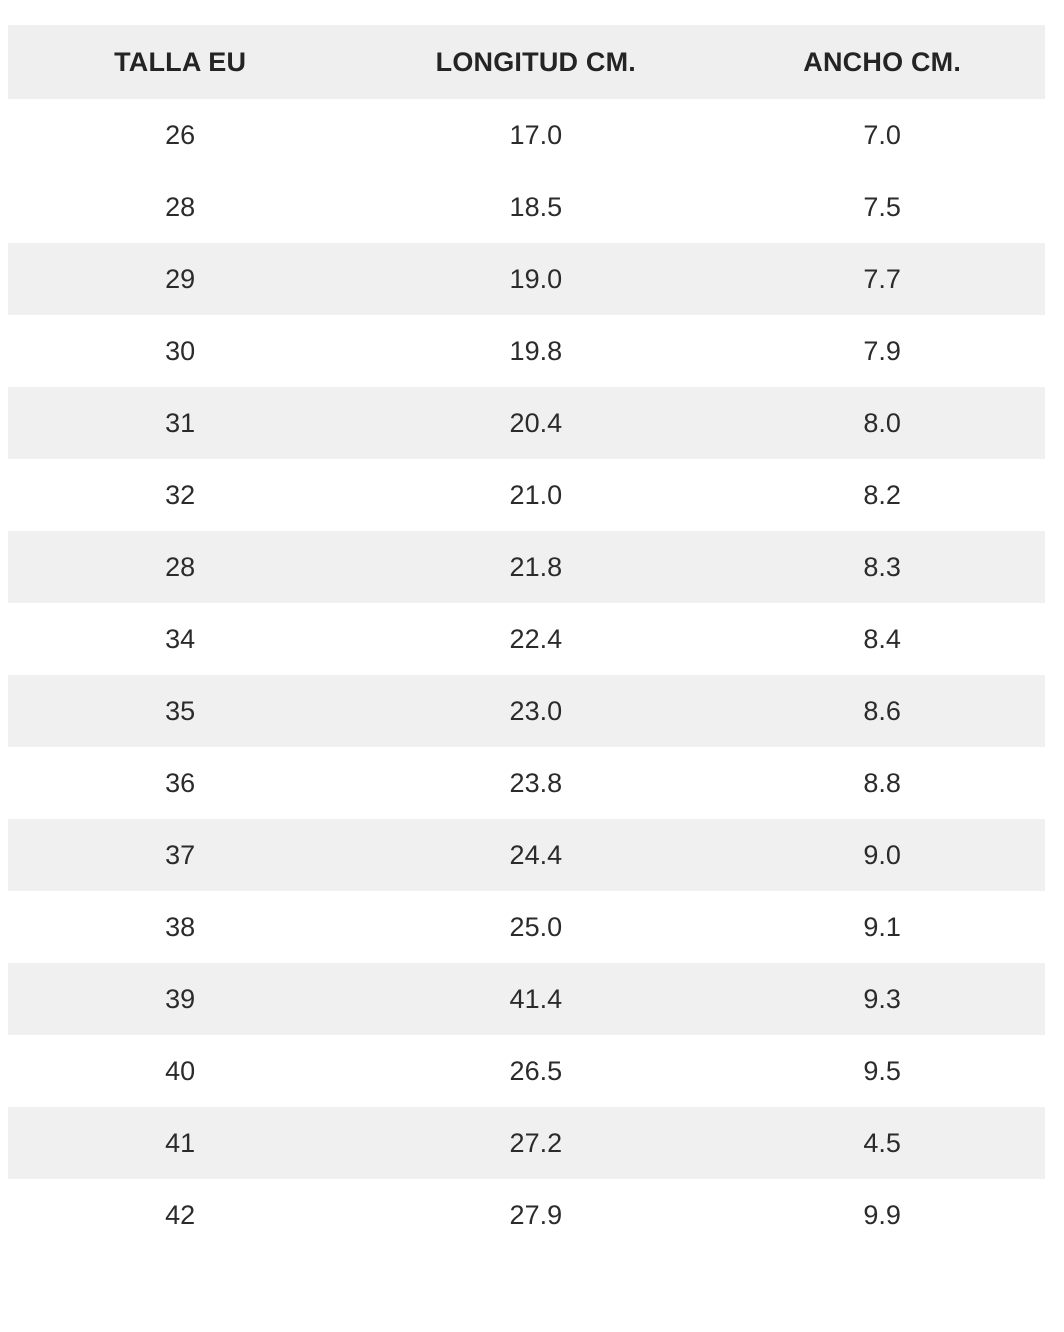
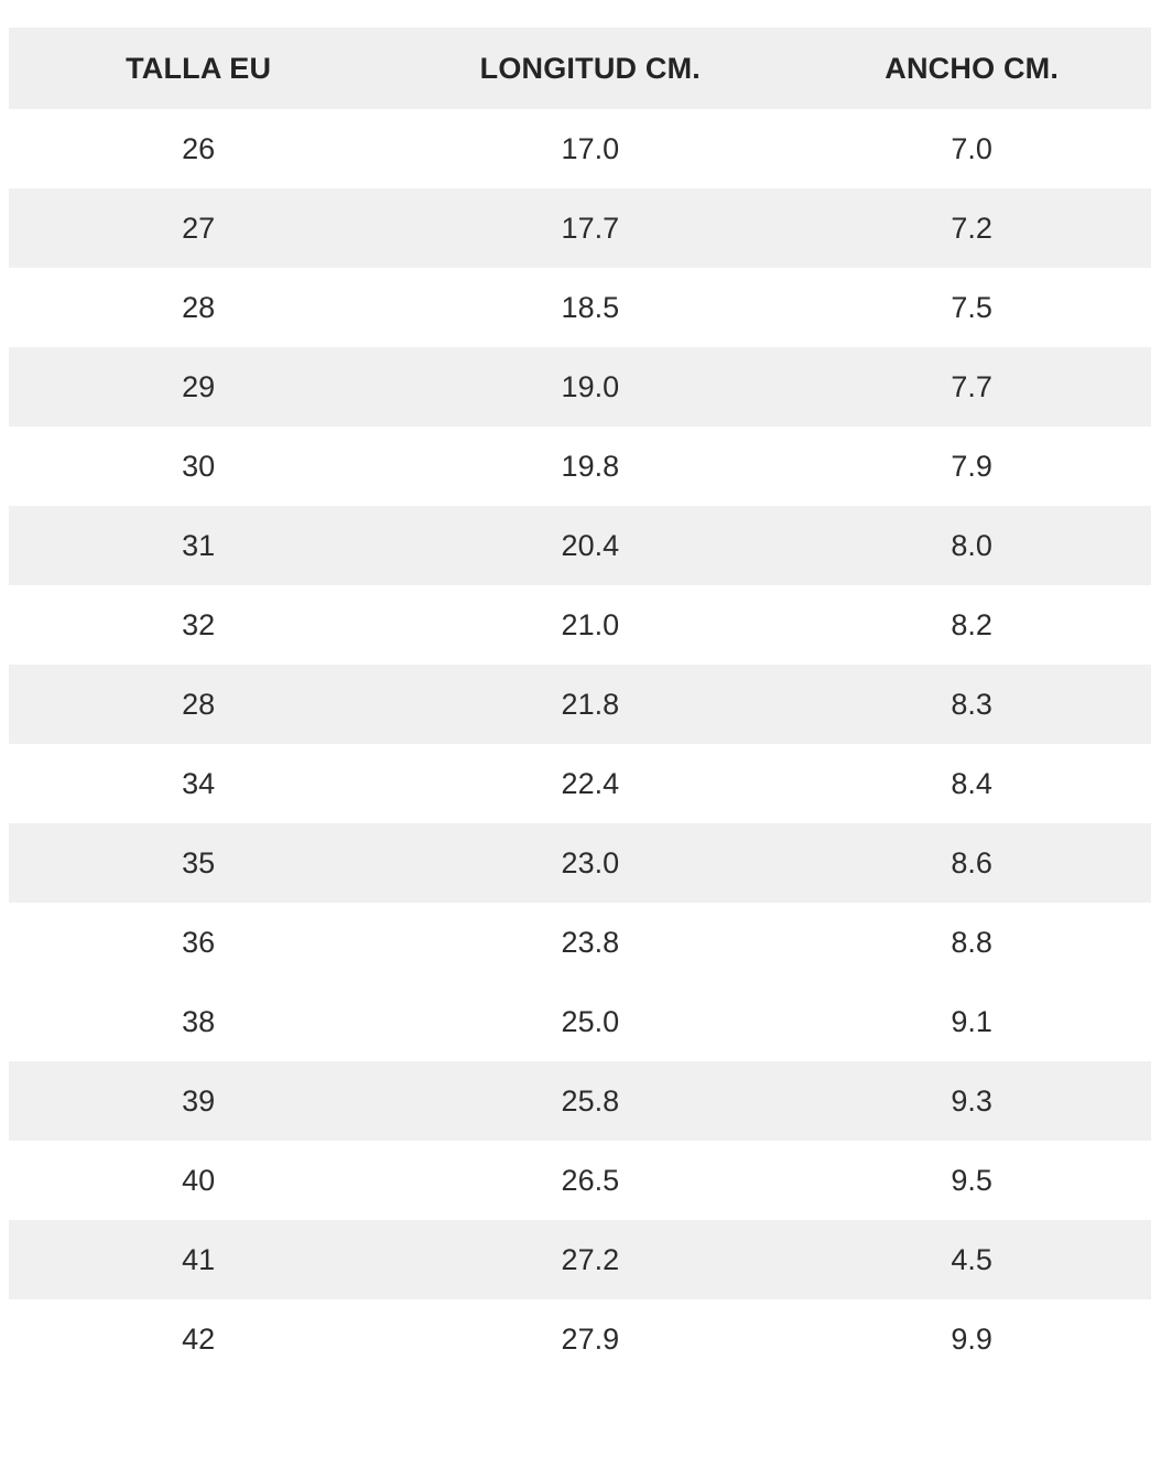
  TALLA EU	LONGITUD CM.	ANCHO CM.
  26	17.0	7.0
+ 27	17.7	7.2
  28	18.5	7.5
  29	19.0	7.7
  30	19.8	7.9
  31	20.4	8.0
  32	21.0	8.2
  28	21.8	8.3
  34	22.4	8.4
  35	23.0	8.6
  36	23.8	8.8
- 37	24.4	9.0
  38	25.0	9.1
- 39	41.4	9.3
+ 39	25.8	9.3
  40	26.5	9.5
  41	27.2	4.5
  42	27.9	9.9
